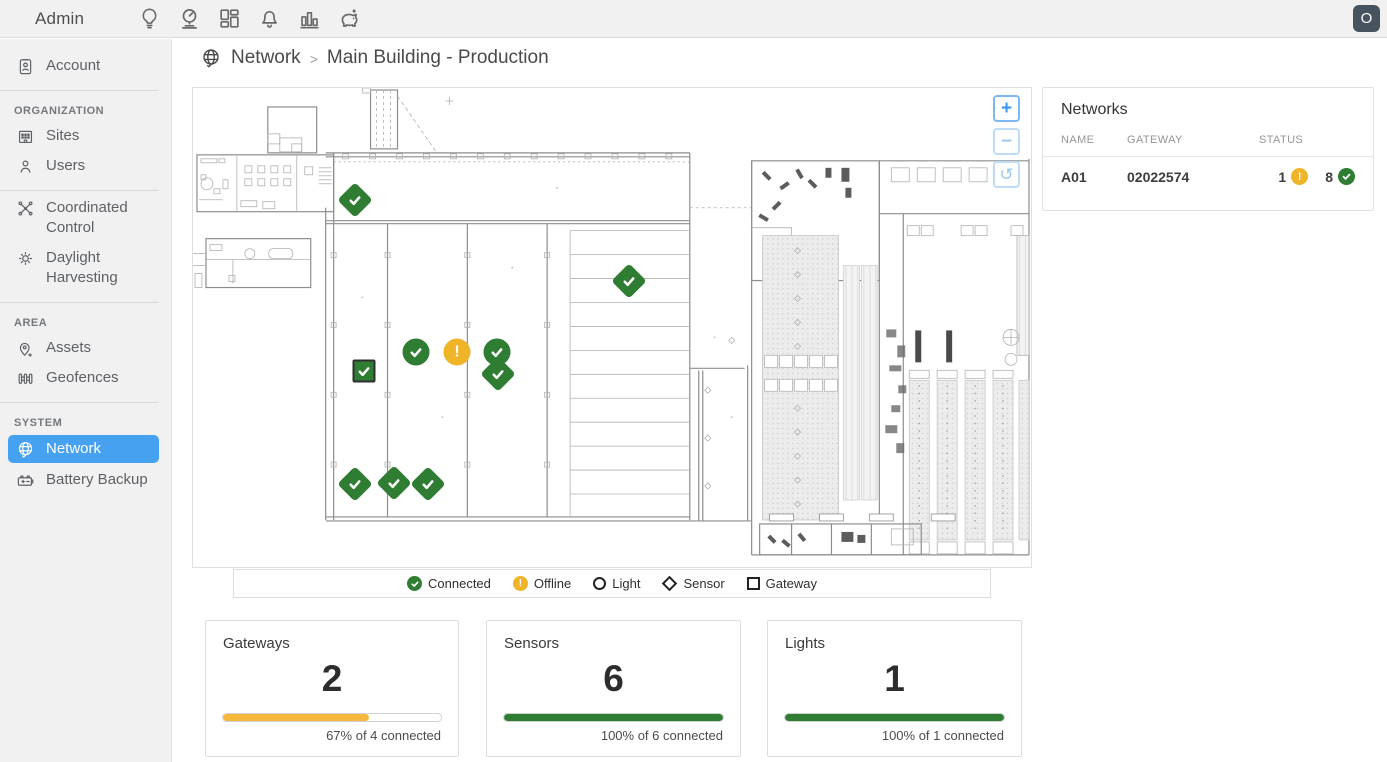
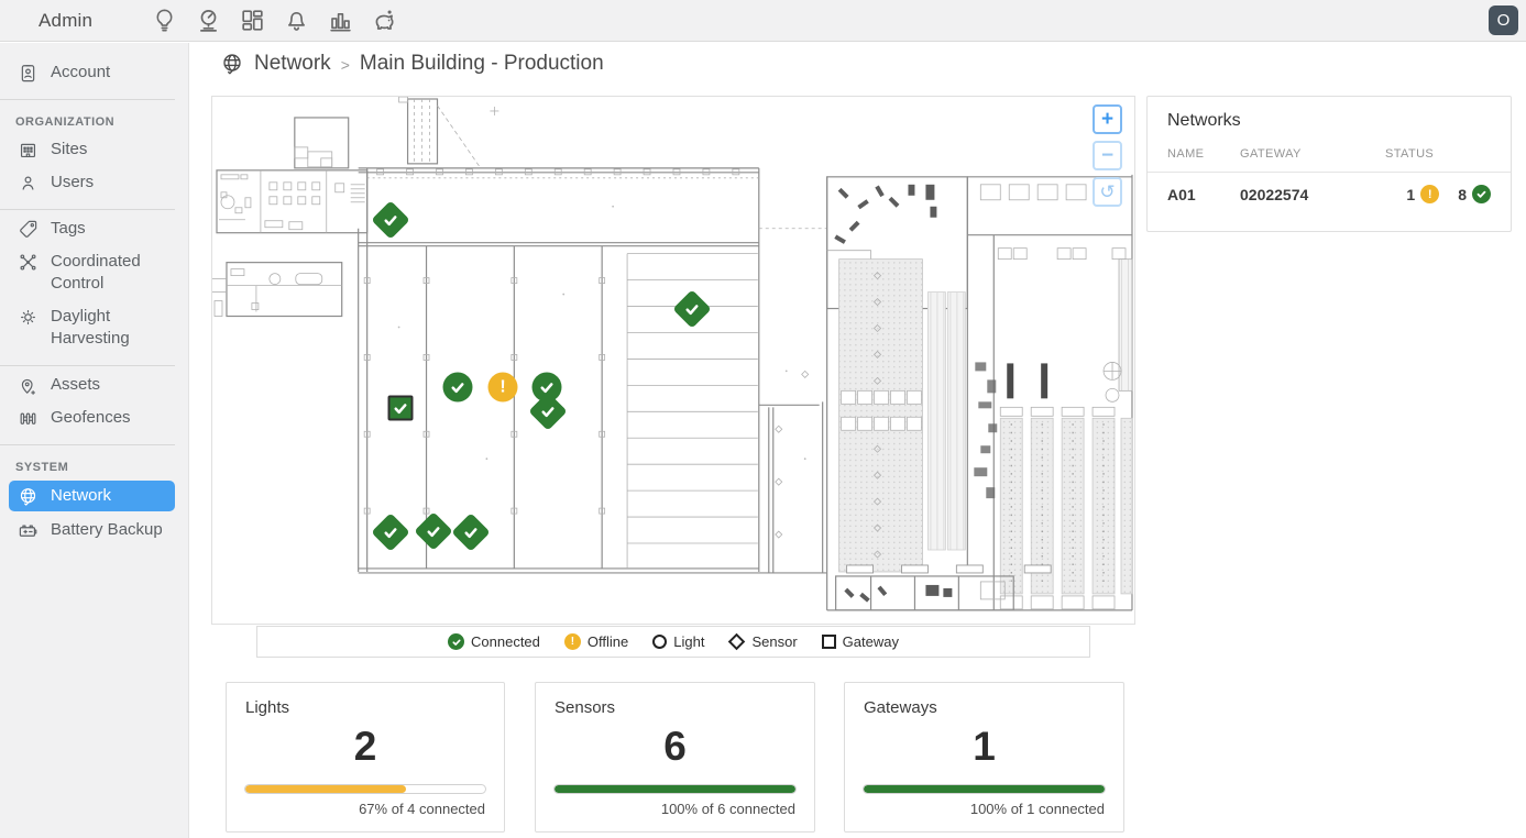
  Admin
  O
  Account
  ORGANIZATION
  Sites
  Users
+ Tags
  Coordinated Control
  Daylight Harvesting
- AREA
  Assets
  Geofences
  SYSTEM
  Network
  Battery Backup
  Network
  >
  Main Building - Production
  !
  +
  −
  ↺
  Connected
  !
  Offline
  Light
  Sensor
  Gateway
  Networks
  NAME
  GATEWAY
  STATUS
  A01
  02022574
  1
  !
  8
- Gateways
+ Lights
  2
  67% of 4 connected
  Sensors
  6
  100% of 6 connected
- Lights
+ Gateways
  1
  100% of 1 connected
